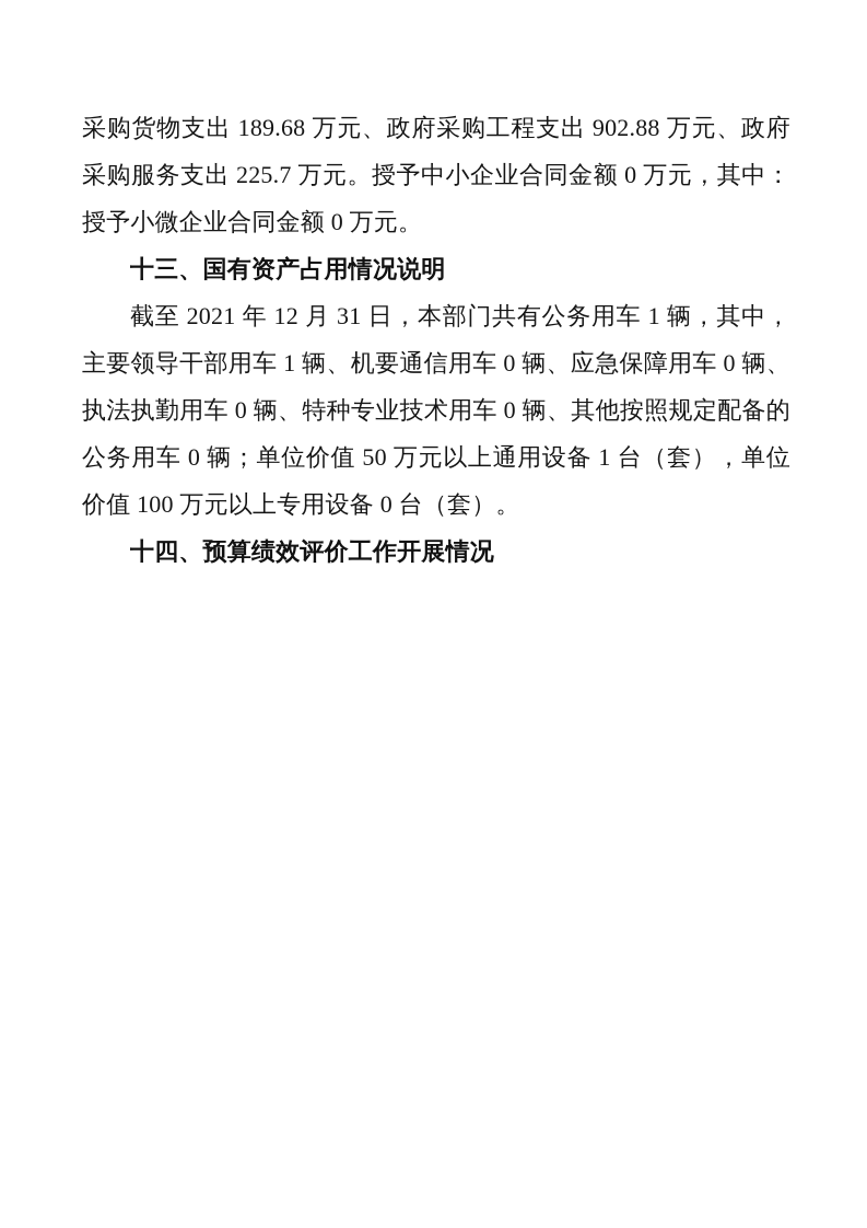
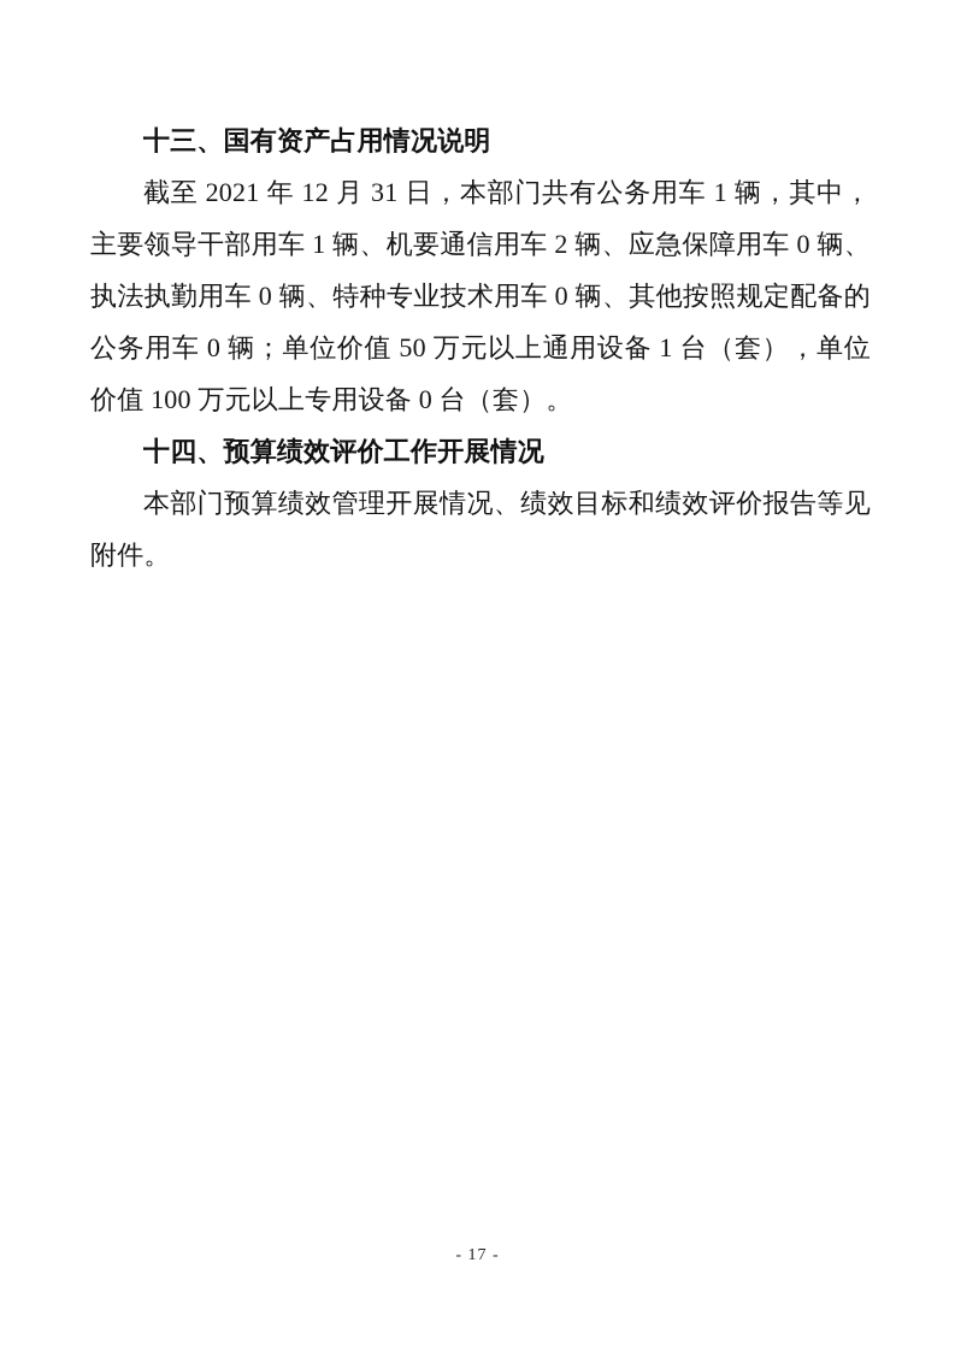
- 采购货物支出 189.68 万元、政府采购工程支出 902.88 万元、政府采购服务支出 225.7 万元。授予中小企业合同金额 0 万元，其中：授予小微企业合同金额 0 万元。
  十三、国有资产占用情况说明
- 截至 2021 年 12 月 31 日，本部门共有公务用车 1 辆，其中，主要领导干部用车 1 辆、机要通信用车 0 辆、应急保障用车 0 辆、执法执勤用车 0 辆、特种专业技术用车 0 辆、其他按照规定配备的公务用车 0 辆；单位价值 50 万元以上通用设备 1 台（套），单位价值 100 万元以上专用设备 0 台（套）。
+ 截至 2021 年 12 月 31 日，本部门共有公务用车 1 辆，其中，主要领导干部用车 1 辆、机要通信用车 2 辆、应急保障用车 0 辆、执法执勤用车 0 辆、特种专业技术用车 0 辆、其他按照规定配备的公务用车 0 辆；单位价值 50 万元以上通用设备 1 台（套），单位价值 100 万元以上专用设备 0 台（套）。
  十四、预算绩效评价工作开展情况
+ 本部门预算绩效管理开展情况、绩效目标和绩效评价报告等见附件。
+ - 17 -
